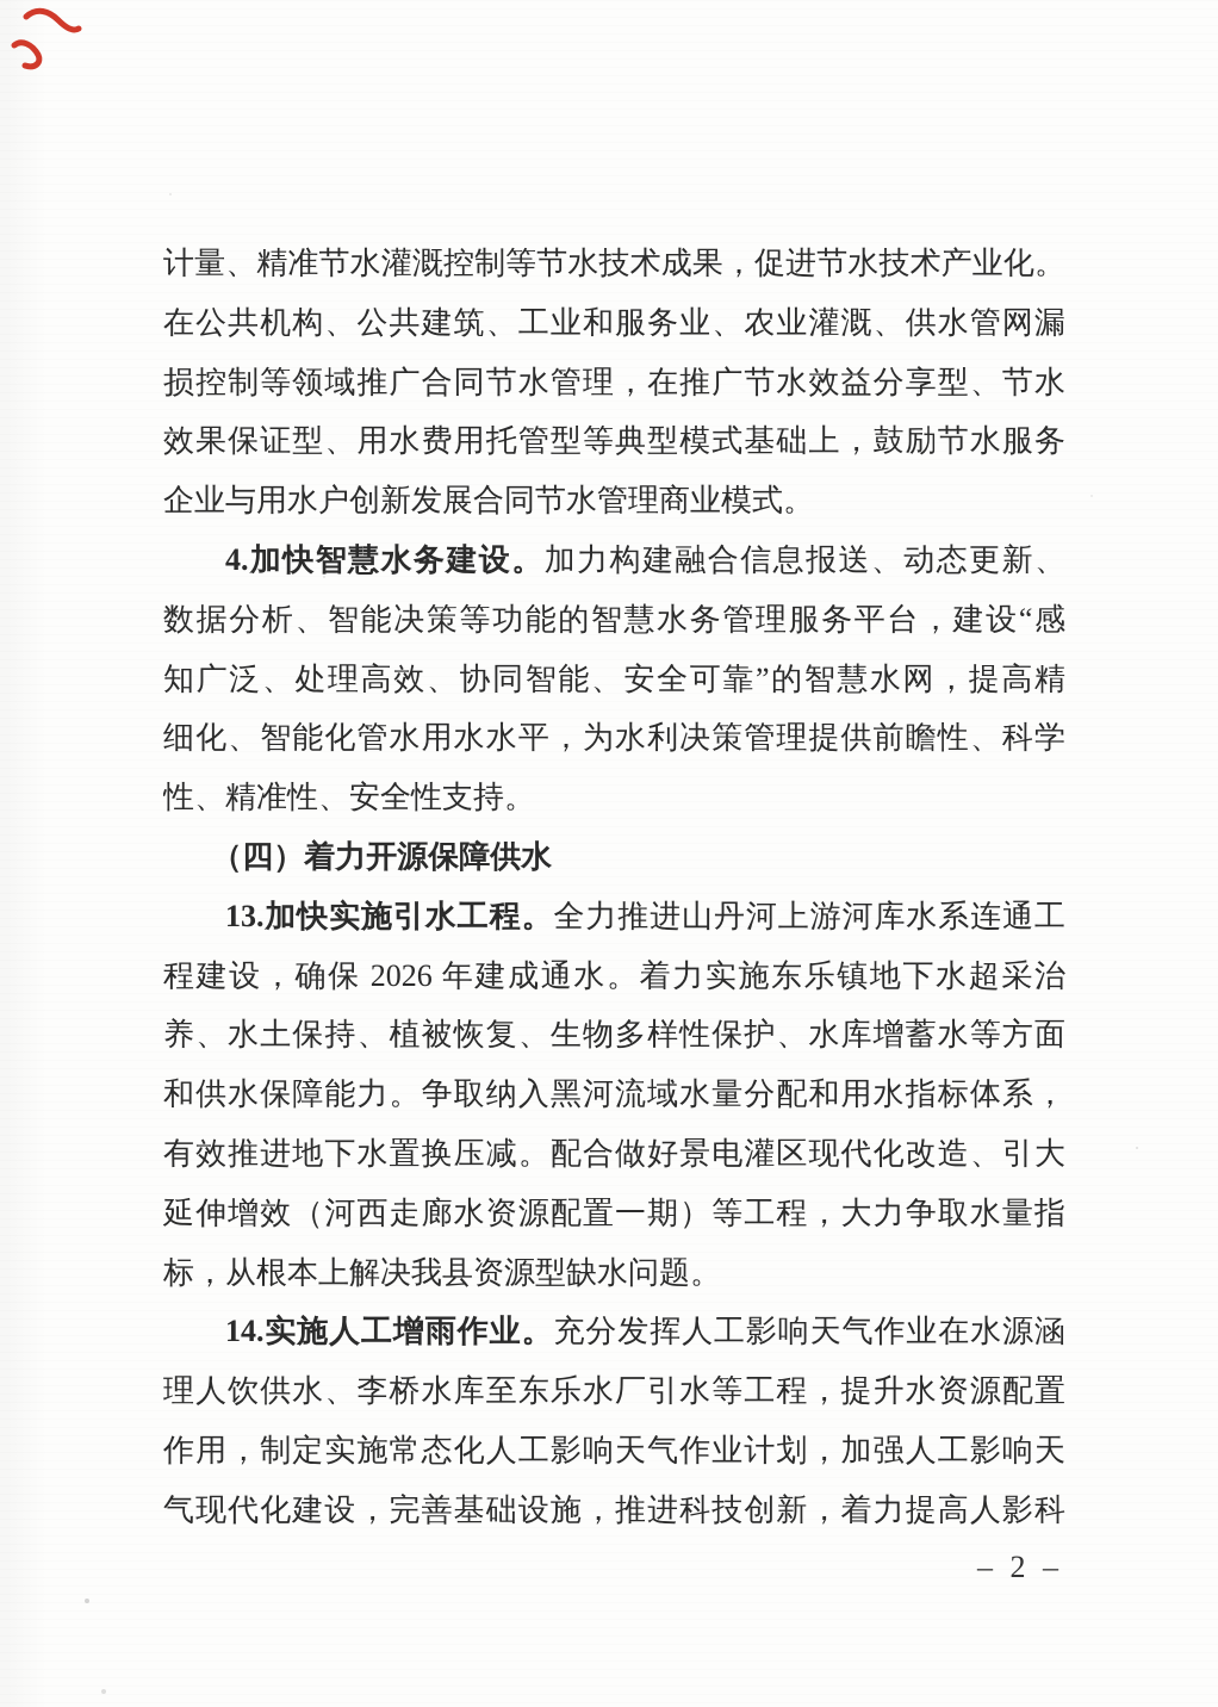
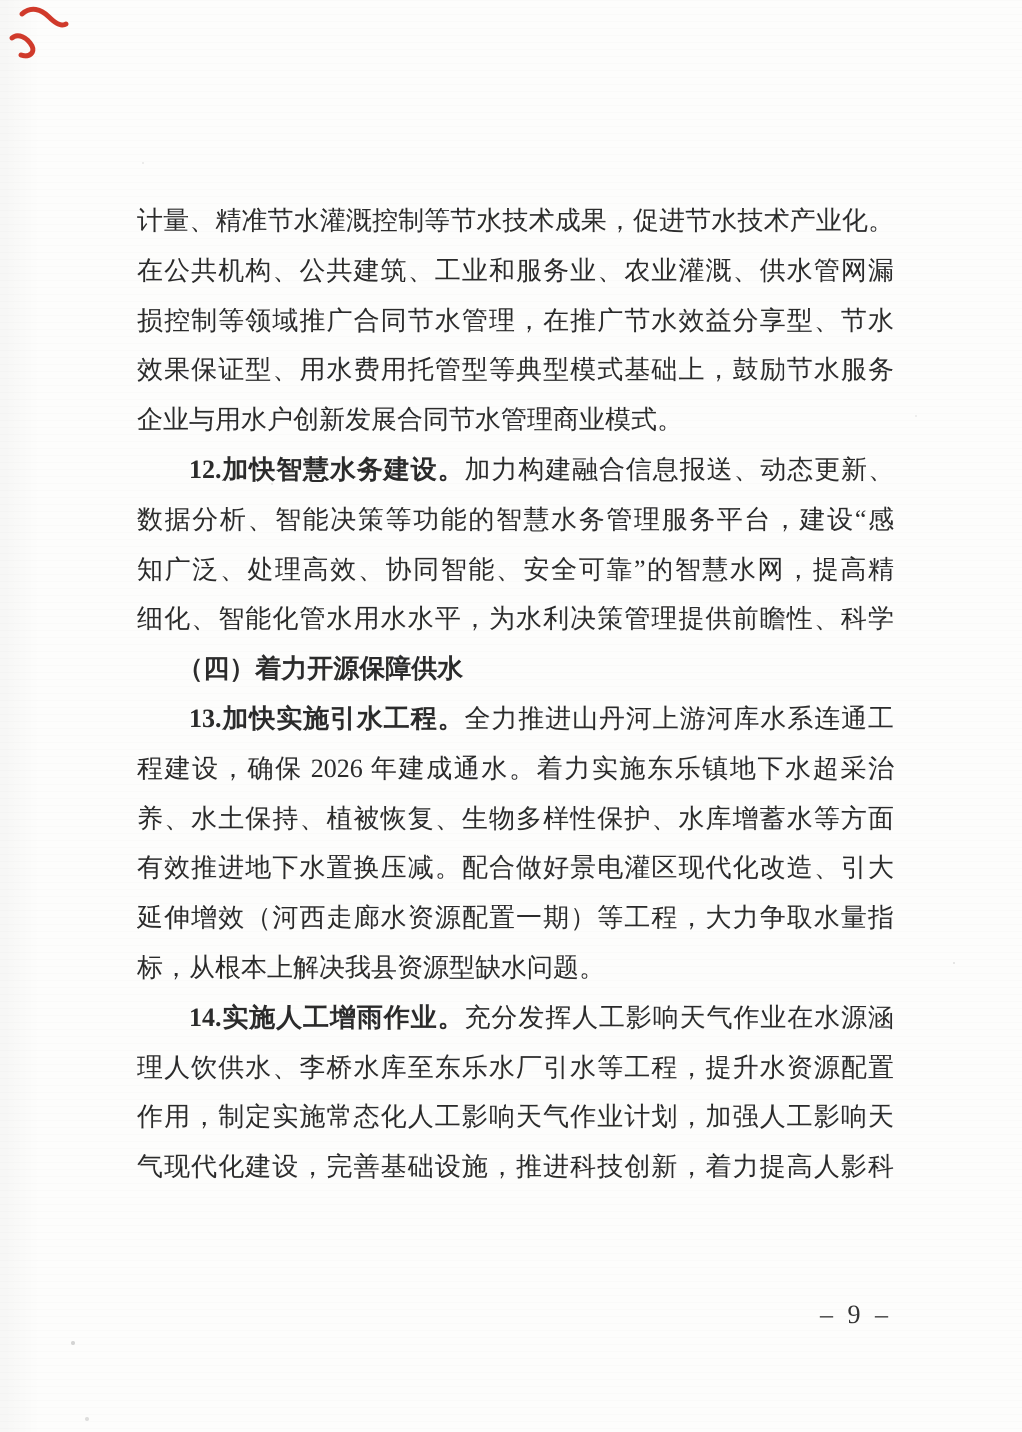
  计量、精准节水灌溉控制等节水技术成果，促进节水技术产业化。
  在公共机构、公共建筑、工业和服务业、农业灌溉、供水管网漏
  损控制等领域推广合同节水管理，在推广节水效益分享型、节水
  效果保证型、用水费用托管型等典型模式基础上，鼓励节水服务
  企业与用水户创新发展合同节水管理商业模式。
- 4.加快智慧水务建设。加力构建融合信息报送、动态更新、
+ 12.加快智慧水务建设。加力构建融合信息报送、动态更新、
  数据分析、智能决策等功能的智慧水务管理服务平台，建设“感
  知广泛、处理高效、协同智能、安全可靠”的智慧水网，提高精
  细化、智能化管水用水水平，为水利决策管理提供前瞻性、科学
- 性、精准性、安全性支持。
  （四）着力开源保障供水
  13.加快实施引水工程。全力推进山丹河上游河库水系连通工
  程建设，确保 2026 年建成通水。着力实施东乐镇地下水超采治
  养、水土保持、植被恢复、生物多样性保护、水库增蓄水等方面
- 和供水保障能力。争取纳入黑河流域水量分配和用水指标体系，
  有效推进地下水置换压减。配合做好景电灌区现代化改造、引大
  延伸增效（河西走廊水资源配置一期）等工程，大力争取水量指
  标，从根本上解决我县资源型缺水问题。
  14.实施人工增雨作业。充分发挥人工影响天气作业在水源涵
  理人饮供水、李桥水库至东乐水厂引水等工程，提升水资源配置
  作用，制定实施常态化人工影响天气作业计划，加强人工影响天
  气现代化建设，完善基础设施，推进科技创新，着力提高人影科
- – 2 –
+ – 9 –
